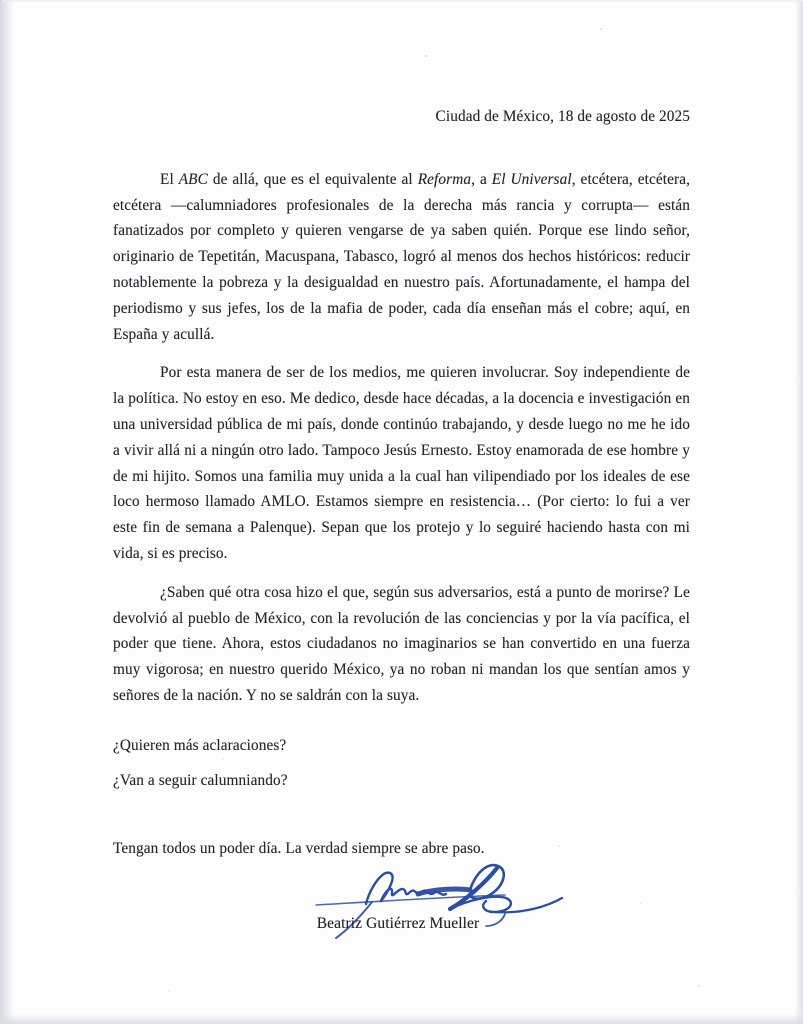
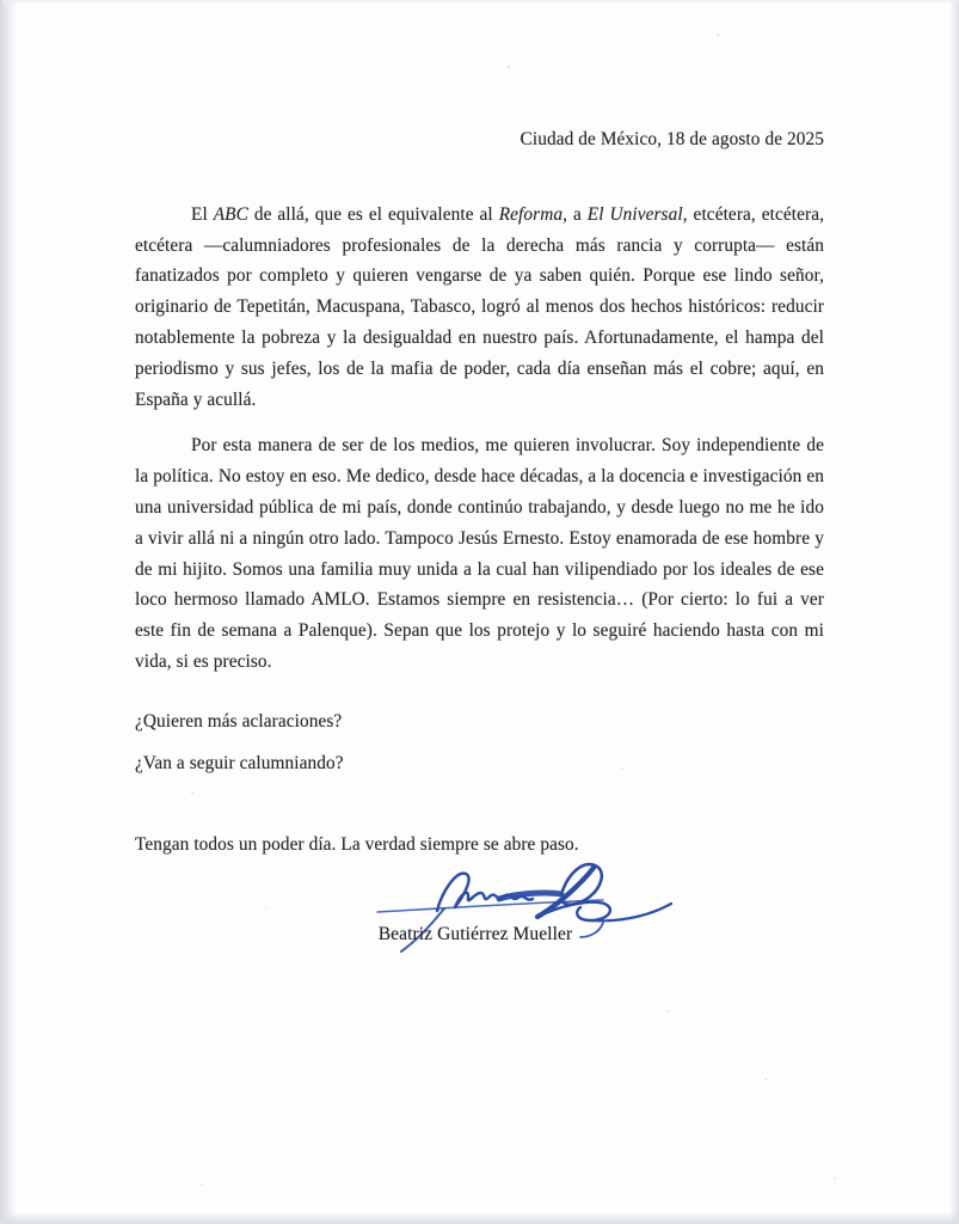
  Ciudad de México, 18 de agosto de 2025
  El ABC de allá, que es el equivalente al Reforma, a El Universal, etcétera, etcétera, etcétera —calumniadores profesionales de la derecha más rancia y corrupta— están fanatizados por completo y quieren vengarse de ya saben quién. Porque ese lindo señor, originario de Tepetitán, Macuspana, Tabasco, logró al menos dos hechos históricos: reducir notablemente la pobreza y la desigualdad en nuestro país. Afortunadamente, el hampa del periodismo y sus jefes, los de la mafia de poder, cada día enseñan más el cobre; aquí, en España y acullá.
  Por esta manera de ser de los medios, me quieren involucrar. Soy independiente de la política. No estoy en eso. Me dedico, desde hace décadas, a la docencia e investigación en una universidad pública de mi país, donde continúo trabajando, y desde luego no me he ido a vivir allá ni a ningún otro lado. Tampoco Jesús Ernesto. Estoy enamorada de ese hombre y de mi hijito. Somos una familia muy unida a la cual han vilipendiado por los ideales de ese loco hermoso llamado AMLO. Estamos siempre en resistencia… (Por cierto: lo fui a ver este fin de semana a Palenque). Sepan que los protejo y lo seguiré haciendo hasta con mi vida, si es preciso.
- ¿Saben qué otra cosa hizo el que, según sus adversarios, está a punto de morirse? Le devolvió al pueblo de México, con la revolución de las conciencias y por la vía pacífica, el poder que tiene. Ahora, estos ciudadanos no imaginarios se han convertido en una fuerza muy vigorosa; en nuestro querido México, ya no roban ni mandan los que sentían amos y señores de la nación. Y no se saldrán con la suya.
  ¿Quieren más aclaraciones?
  ¿Van a seguir calumniando?
  Tengan todos un poder día. La verdad siempre se abre paso.
  Beatriz Gutiérrez Mueller
